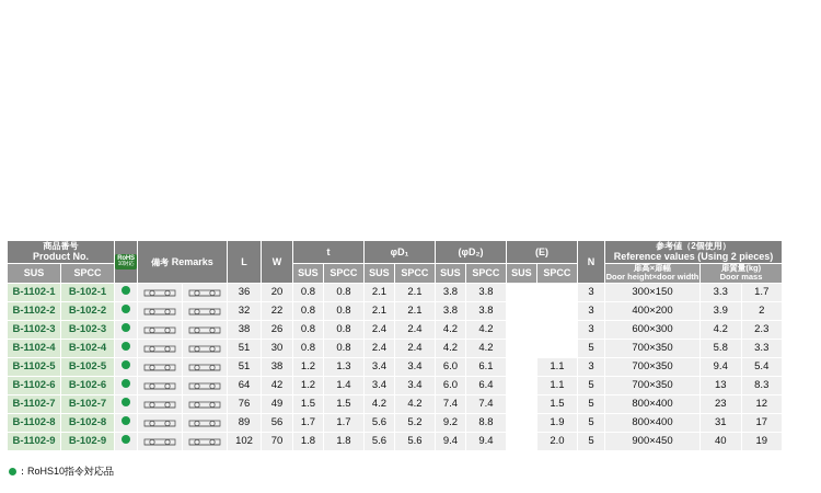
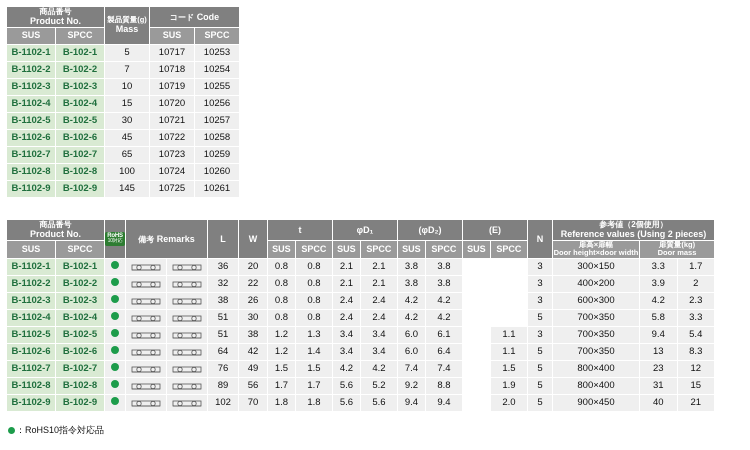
+ 商品番号 Product No.	製品質量(g) Mass	コード Code
+ SUS	SPCC	SUS	SPCC
+ B-1102-1	B-102-1	5	10717	10253
+ B-1102-2	B-102-2	7	10718	10254
+ B-1102-3	B-102-3	10	10719	10255
+ B-1102-4	B-102-4	15	10720	10256
+ B-1102-5	B-102-5	30	10721	10257
+ B-1102-6	B-102-6	45	10722	10258
+ B-1102-7	B-102-7	65	10723	10259
+ B-1102-8	B-102-8	100	10724	10260
+ B-1102-9	B-102-9	145	10725	10261
  商品番号 Product No.		備考 Remarks	L	W	t	φD₁	(φD₂)	(E)	N	参考値（2個使用） Reference values (Using 2 pieces)
  SUS	SPCC	SUS	SPCC	SUS	SPCC	SUS	SPCC	SUS	SPCC	扉高×扉幅 Door height×door width	扉質量(kg) Door mass
  B-1102-1	B-102-1				36	20	0.8	0.8	2.1	2.1	3.8	3.8			3	300×150	3.3	1.7
  B-1102-2	B-102-2				32	22	0.8	0.8	2.1	2.1	3.8	3.8			3	400×200	3.9	2
  B-1102-3	B-102-3				38	26	0.8	0.8	2.4	2.4	4.2	4.2			3	600×300	4.2	2.3
  B-1102-4	B-102-4				51	30	0.8	0.8	2.4	2.4	4.2	4.2			5	700×350	5.8	3.3
  B-1102-5	B-102-5				51	38	1.2	1.3	3.4	3.4	6.0	6.1		1.1	3	700×350	9.4	5.4
  B-1102-6	B-102-6				64	42	1.2	1.4	3.4	3.4	6.0	6.4		1.1	5	700×350	13	8.3
  B-1102-7	B-102-7				76	49	1.5	1.5	4.2	4.2	7.4	7.4		1.5	5	800×400	23	12
- B-1102-8	B-102-8				89	56	1.7	1.7	5.6	5.2	9.2	8.8		1.9	5	800×400	31	17
+ B-1102-8	B-102-8				89	56	1.7	1.7	5.6	5.2	9.2	8.8		1.9	5	800×400	31	15
- B-1102-9	B-102-9				102	70	1.8	1.8	5.6	5.6	9.4	9.4		2.0	5	900×450	40	19
+ B-1102-9	B-102-9				102	70	1.8	1.8	5.6	5.6	9.4	9.4		2.0	5	900×450	40	21
  ：RoHS10指令対応品
